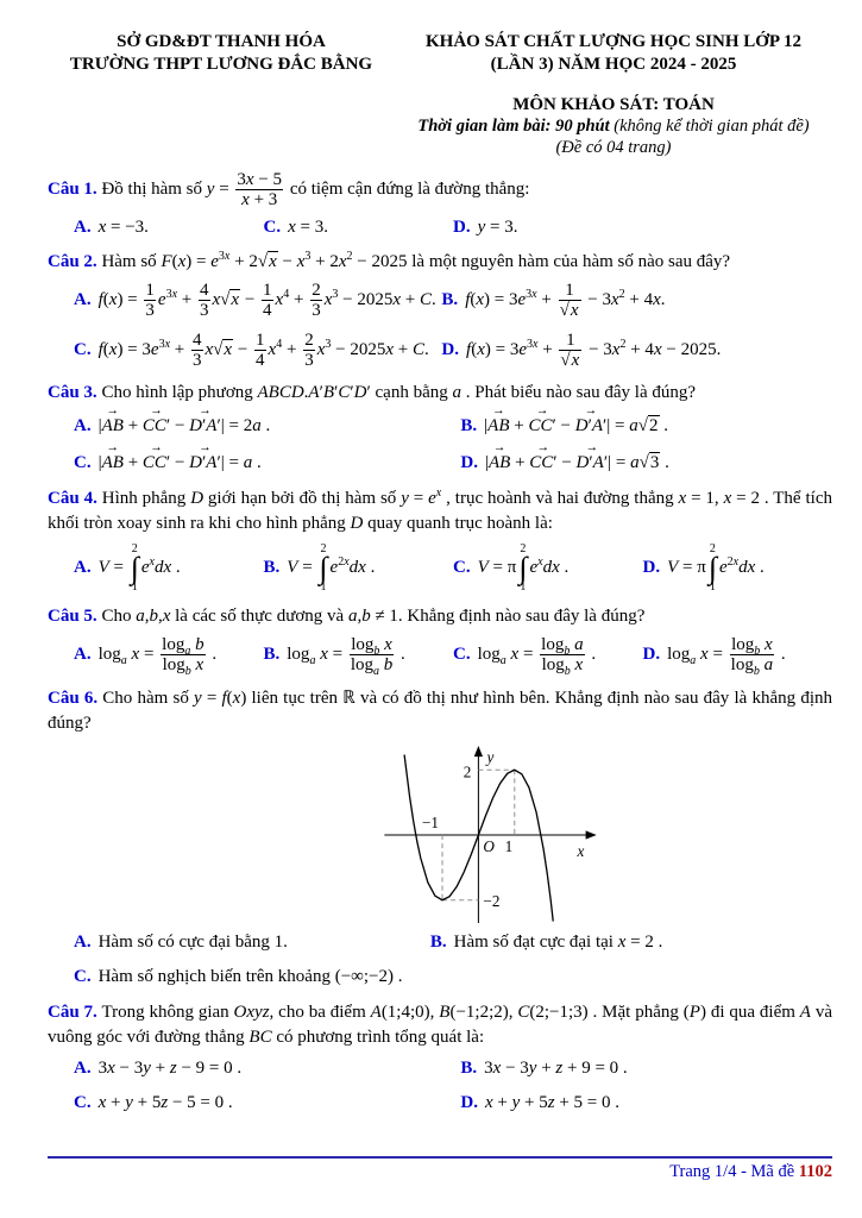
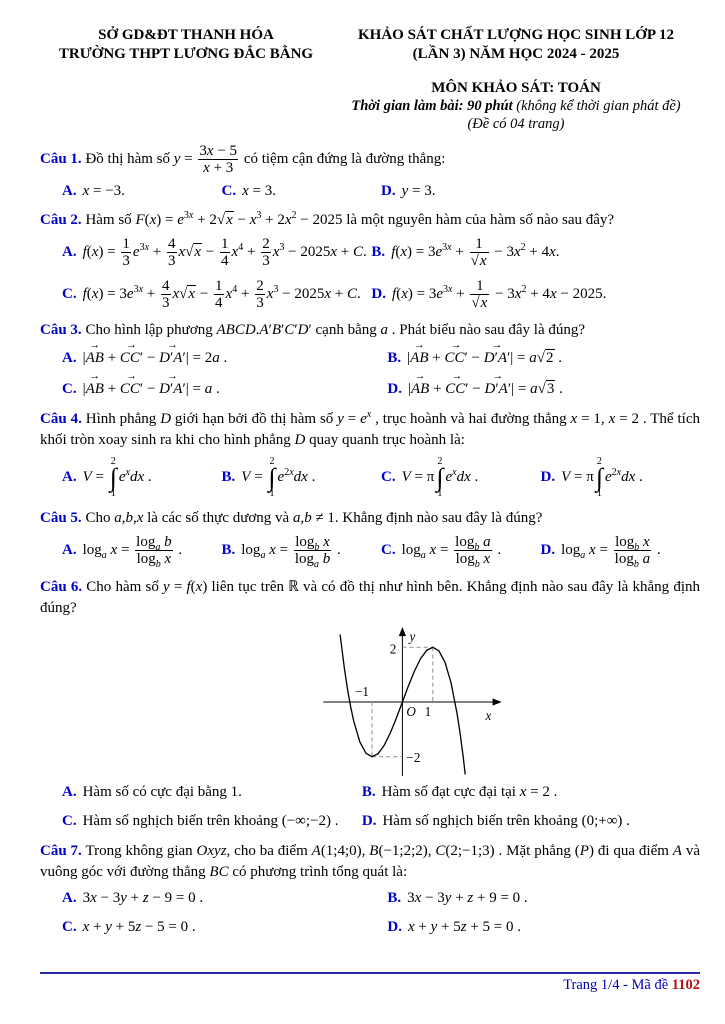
  SỞ GD&ĐT THANH HÓA
  TRƯỜNG THPT LƯƠNG ĐẮC BẰNG
  KHẢO SÁT CHẤT LƯỢNG HỌC SINH LỚP 12
  (LẦN 3) NĂM HỌC 2024 - 2025
  MÔN KHẢO SÁT: TOÁN
  Thời gian làm bài: 90 phút (không kể thời gian phát đề)
  (Đề có 04 trang)
  Câu 1. Đồ thị hàm số y =
  3x − 5
  x + 3
  có tiệm cận đứng là đường thẳng:
  A. x = −3.
  C. x = 3.
  D. y = 3.
  Câu 2. Hàm số F(x) = e3x + 2√x − x3 + 2x2 − 2025 là một nguyên hàm của hàm số nào sau đây?
  A. f(x) =
  1
  3
  e3x +
  4
  3
  x√x −
  1
  4
  x4 +
  2
  3
  x3 − 2025x + C.
  B. f(x) = 3e3x +
  1
  √x
  − 3x2 + 4x.
  C. f(x) = 3e3x +
  4
  3
  x√x −
  1
  4
  x4 +
  2
  3
  x3 − 2025x + C.
  D. f(x) = 3e3x +
  1
  √x
  − 3x2 + 4x − 2025.
  Câu 3. Cho hình lập phương ABCD.A′B′C′D′ cạnh bằng a . Phát biểu nào sau đây là đúng?
  A. |
  →
  AB +
  →
  CC′ −
  →
  D′A′| = 2a .
  B. |
  →
  AB +
  →
  CC′ −
  →
  D′A′| = a√2 .
  C. |
  →
  AB +
  →
  CC′ −
  →
  D′A′| = a .
  D. |
  →
  AB +
  →
  CC′ −
  →
  D′A′| = a√3 .
  Câu 4. Hình phẳng D giới hạn bởi đồ thị hàm số y = ex , trục hoành và hai đường thẳng x = 1, x = 2 . Thể tích khối tròn xoay sinh ra khi cho hình phẳng D quay quanh trục hoành là:
  A. V =
  2
  ∫
  1
  exdx .
  B. V =
  2
  ∫
  1
  e2xdx .
  C. V = π
  2
  ∫
  1
  exdx .
  D. V = π
  2
  ∫
  1
  e2xdx .
  Câu 5. Cho a,b,x là các số thực dương và a,b ≠ 1. Khẳng định nào sau đây là đúng?
  A. loga x =
  loga b
  logb x
  .
  B. loga x =
  logb x
  loga b
  .
  C. loga x =
  logb a
  logb x
  .
  D. loga x =
  logb x
  logb a
  .
  Câu 6. Cho hàm số y = f(x) liên tục trên ℝ và có đồ thị như hình bên. Khẳng định nào sau đây là khẳng định đúng?
  y
  x
  2
  −2
  −1
  O
  1
  A. Hàm số có cực đại bằng 1.
  B. Hàm số đạt cực đại tại x = 2 .
  C. Hàm số nghịch biến trên khoảng (−∞;−2) .
+ D. Hàm số nghịch biến trên khoảng (0;+∞) .
  Câu 7. Trong không gian Oxyz, cho ba điểm A(1;4;0), B(−1;2;2), C(2;−1;3) . Mặt phẳng (P) đi qua điểm A và vuông góc với đường thẳng BC có phương trình tổng quát là:
  A. 3x − 3y + z − 9 = 0 .
  B. 3x − 3y + z + 9 = 0 .
  C. x + y + 5z − 5 = 0 .
  D. x + y + 5z + 5 = 0 .
  Trang 1/4 - Mã đề 1102
